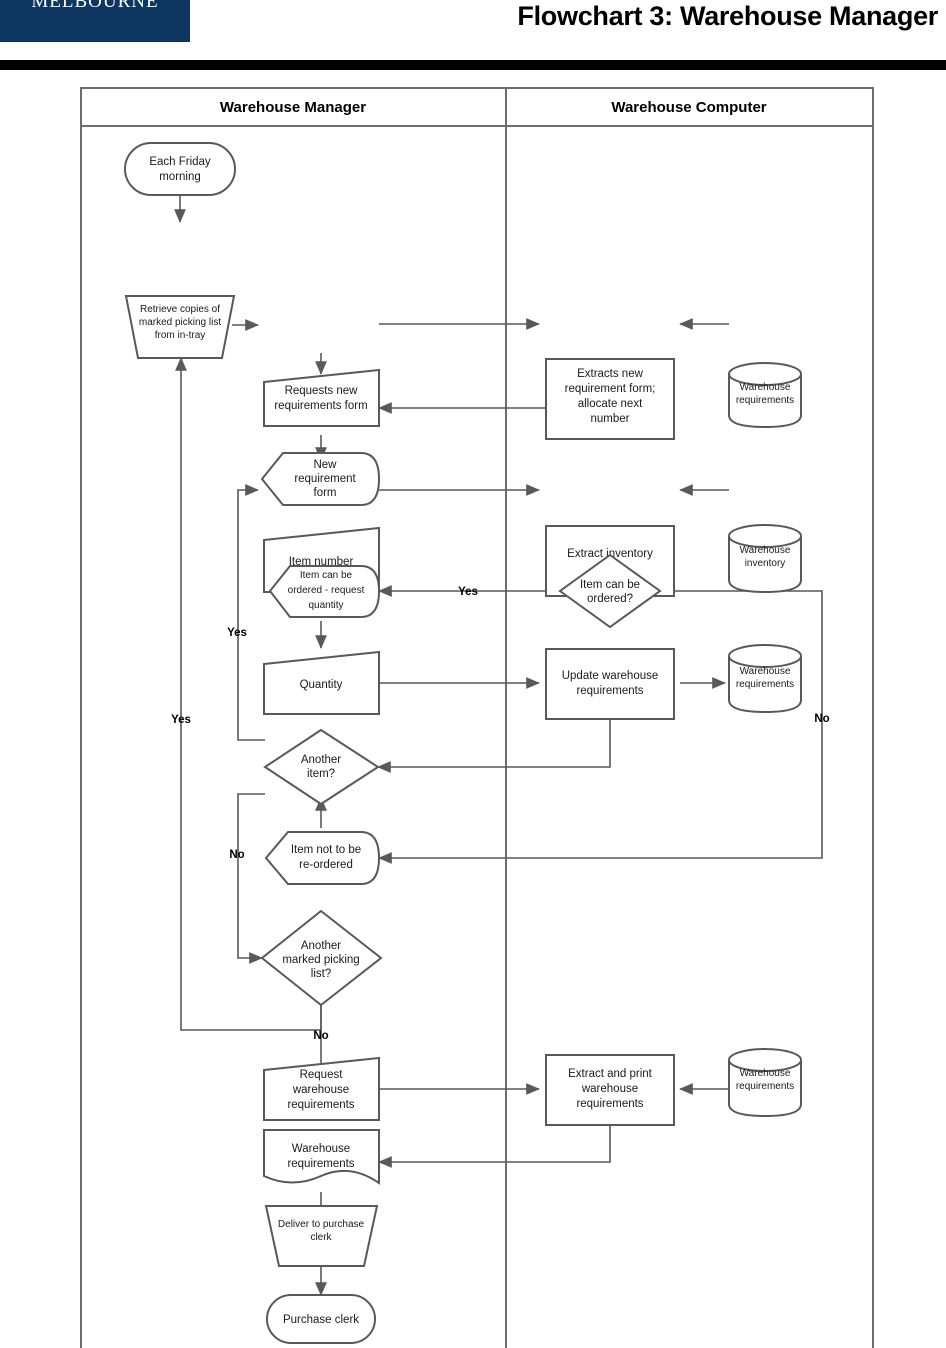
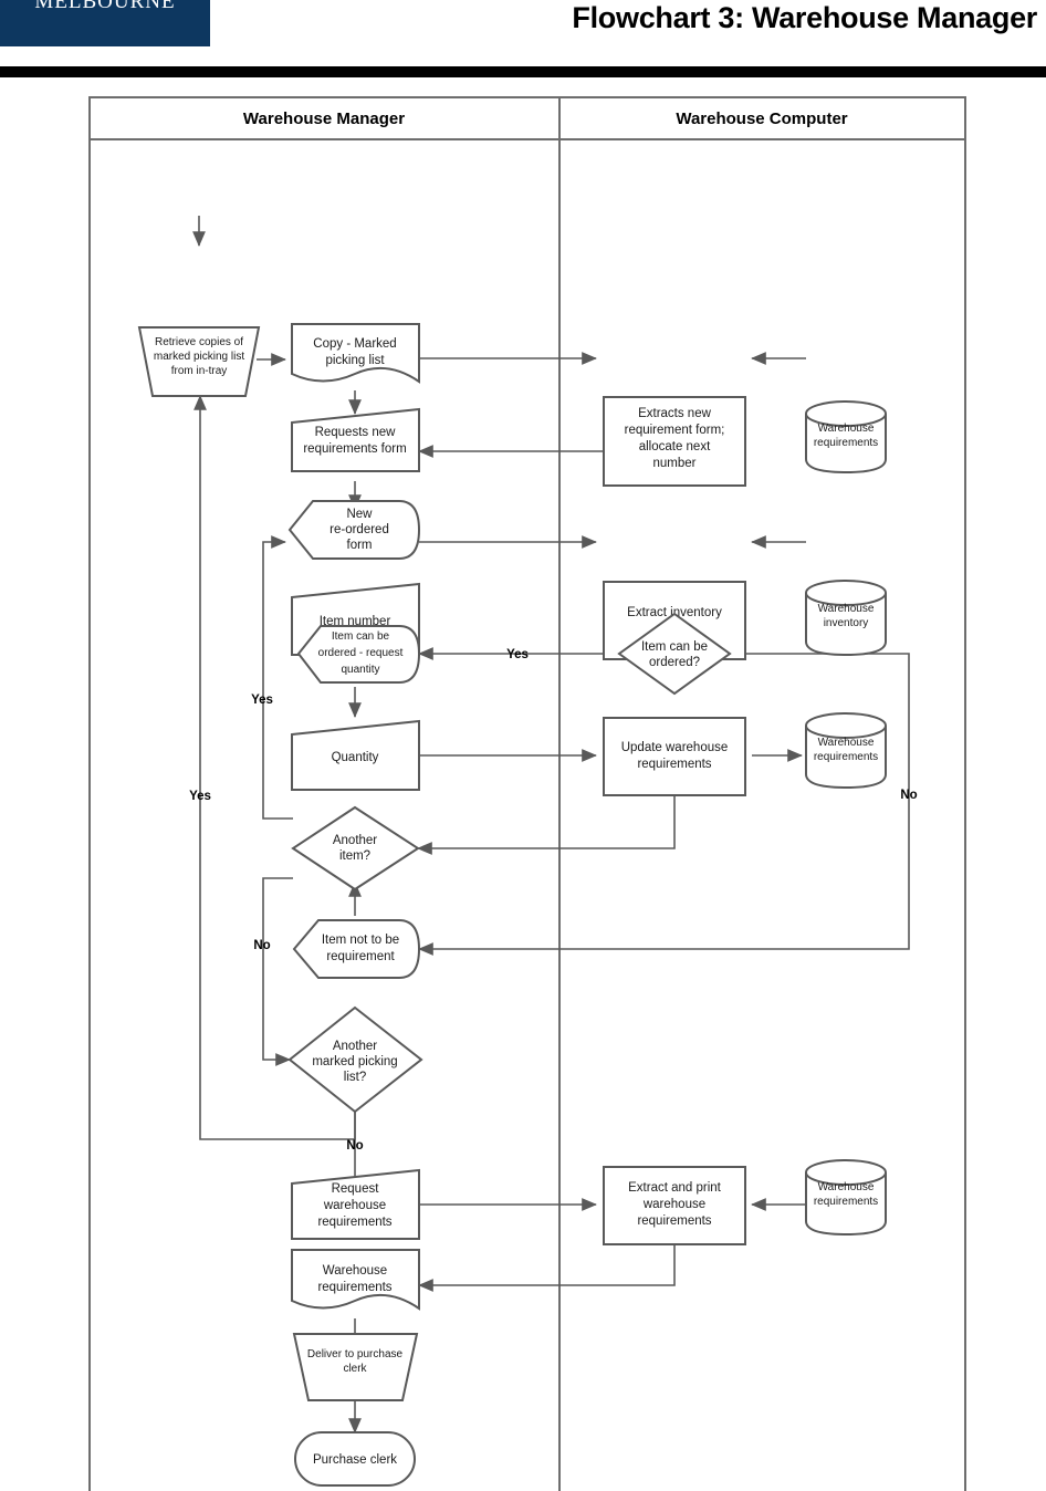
  MELBOURNE
  Flowchart 3: Warehouse Manager
  Warehouse Manager
  Warehouse Computer
- Each Friday
- morning
  Retrieve copies of
  marked picking list
  from in-tray
+ Copy - Marked
+ picking list
  Requests new
  requirements form
  Extracts new
  requirement form;
  allocate next
  number
  Warehouse
  requirements
  New
- requirement
+ re-ordered
  form
  Item number
  Extract inventory
  Warehouse
  inventory
  Item can be
  ordered?
  Item can be
  ordered - request
  quantity
  Quantity
  Update warehouse
  requirements
  Warehouse
  requirements
  Another
  item?
  Item not to be
- re-ordered
+ requirement
  Another
  marked picking
  list?
  Request
  warehouse
  requirements
  Extract and print
  warehouse
  requirements
  Warehouse
  requirements
  Warehouse
  requirements
  Deliver to purchase
  clerk
  Purchase clerk
  Yes
  Yes
  Yes
  No
  No
  No
